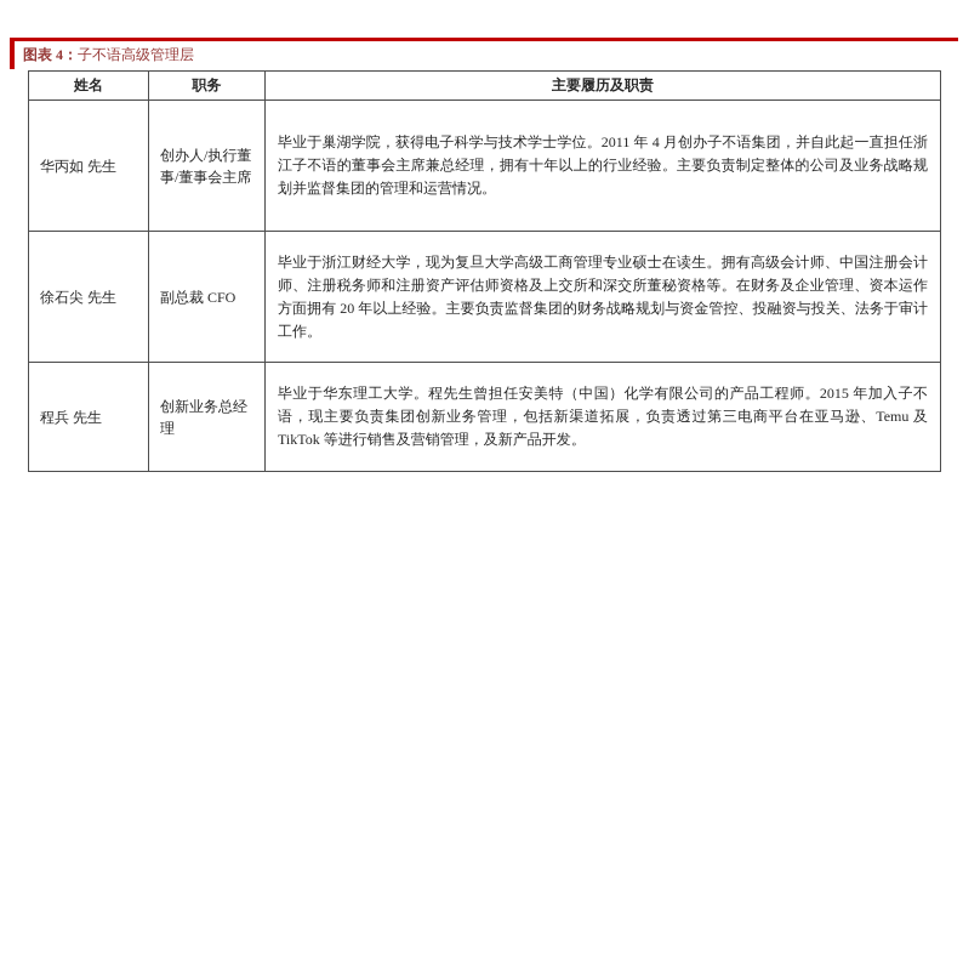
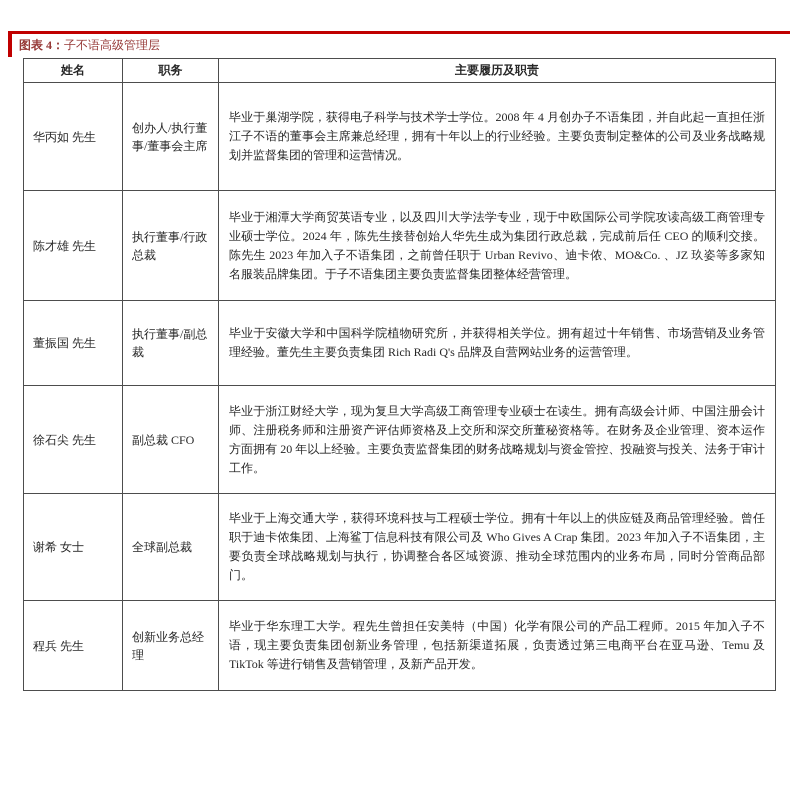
  图表 4：
  子不语高级管理层
  姓名	职务	主要履历及职责
- 华丙如 先生	创办人/执行董事/董事会主席	毕业于巢湖学院，获得电子科学与技术学士学位。2011 年 4 月创办子不语集团，并自此起一直担任浙江子不语的董事会主席兼总经理，拥有十年以上的行业经验。主要负责制定整体的公司及业务战略规划并监督集团的管理和运营情况。
+ 华丙如 先生	创办人/执行董事/董事会主席	毕业于巢湖学院，获得电子科学与技术学士学位。2008 年 4 月创办子不语集团，并自此起一直担任浙江子不语的董事会主席兼总经理，拥有十年以上的行业经验。主要负责制定整体的公司及业务战略规划并监督集团的管理和运营情况。
+ 陈才雄 先生	执行董事/行政总裁	毕业于湘潭大学商贸英语专业，以及四川大学法学专业，现于中欧国际公司学院攻读高级工商管理专业硕士学位。2024 年，陈先生接替创始人华先生成为集团行政总裁，完成前后任 CEO 的顺利交接。陈先生 2023 年加入子不语集团，之前曾任职于 Urban Revivo、迪卡侬、MO&Co. 、JZ 玖姿等多家知名服装品牌集团。于子不语集团主要负责监督集团整体经营管理。
+ 董振国 先生	执行董事/副总裁	毕业于安徽大学和中国科学院植物研究所，并获得相关学位。拥有超过十年销售、市场营销及业务管理经验。董先生主要负责集团 Rich Radi Q's 品牌及自营网站业务的运营管理。
  徐石尖 先生	副总裁 CFO	毕业于浙江财经大学，现为复旦大学高级工商管理专业硕士在读生。拥有高级会计师、中国注册会计师、注册税务师和注册资产评估师资格及上交所和深交所董秘资格等。在财务及企业管理、资本运作方面拥有 20 年以上经验。主要负责监督集团的财务战略规划与资金管控、投融资与投关、法务于审计工作。
+ 谢希 女士	全球副总裁	毕业于上海交通大学，获得环境科技与工程硕士学位。拥有十年以上的供应链及商品管理经验。曾任职于迪卡侬集团、上海鲨丁信息科技有限公司及 Who Gives A Crap 集团。2023 年加入子不语集团，主要负责全球战略规划与执行，协调整合各区域资源、推动全球范围内的业务布局，同时分管商品部门。
  程兵 先生	创新业务总经理	毕业于华东理工大学。程先生曾担任安美特（中国）化学有限公司的产品工程师。2015 年加入子不语，现主要负责集团创新业务管理，包括新渠道拓展，负责透过第三电商平台在亚马逊、Temu 及 TikTok 等进行销售及营销管理，及新产品开发。
